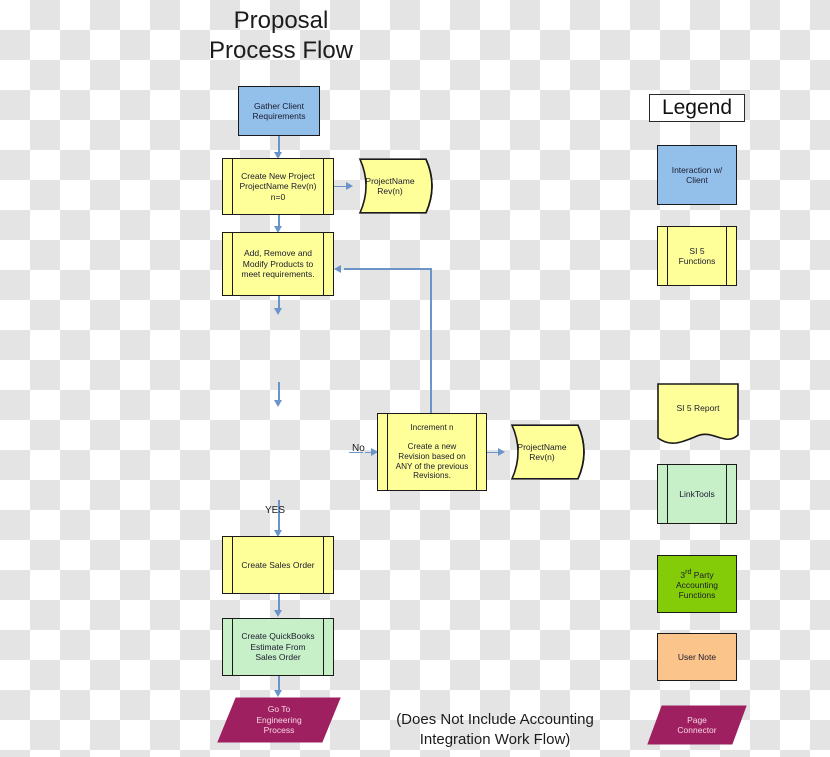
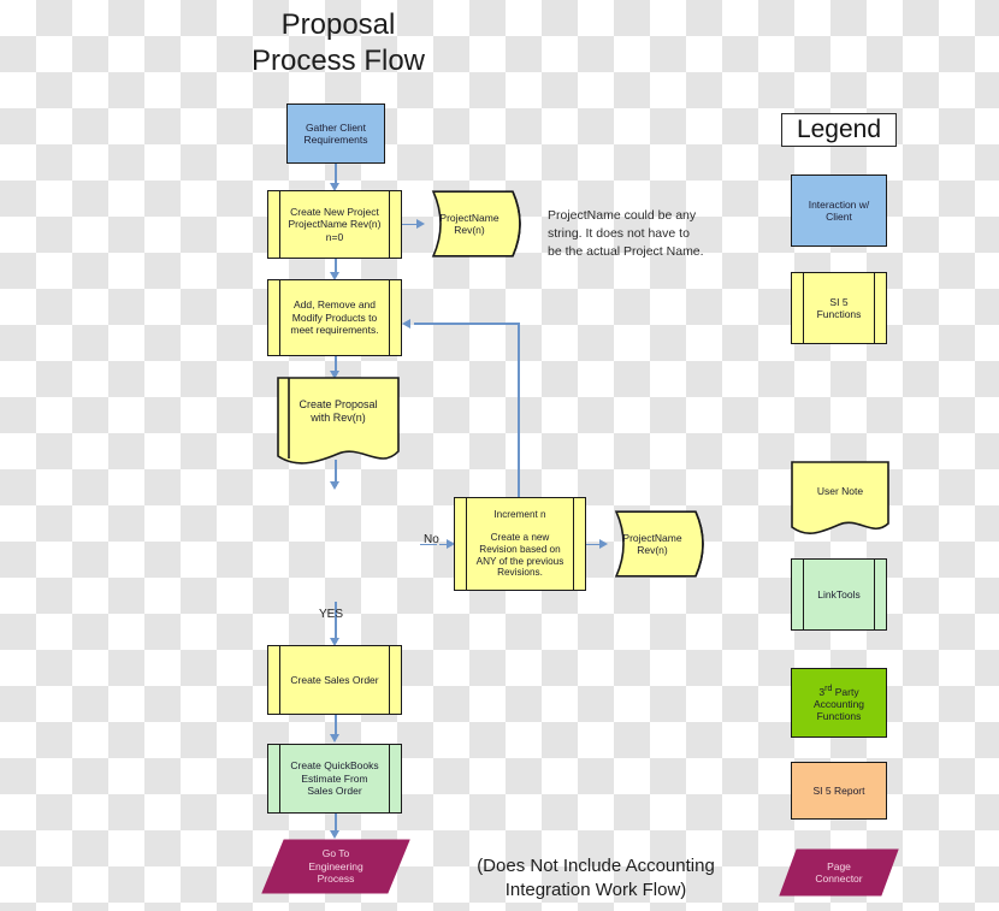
  Proposal
  Process Flow
  Gather Client
  Requirements
  Create New Project
  ProjectName Rev(n)
  n=0
  ProjectName
  Rev(n)
+ ProjectName could be any
+ string. It does not have to
+ be the actual Project Name.
  Add, Remove and
  Modify Products to
  meet requirements.
+ Create Proposal
+ with Rev(n)
  No
  Increment n
  Create a new
  Revision based on
  ANY of the previous
  Revisions.
  ProjectName
  Rev(n)
  YES
  Create Sales Order
  Create QuickBooks
  Estimate From
  Sales Order
  Go To
  Engineering
  Process
  (Does Not Include Accounting
  Integration Work Flow)
  Legend
  Interaction w/
  Client
  SI 5
  Functions
- SI 5 Report
+ User Note
  LinkTools
  3rd Party
  Accounting
  Functions
- User Note
+ SI 5 Report
  Page
  Connector
